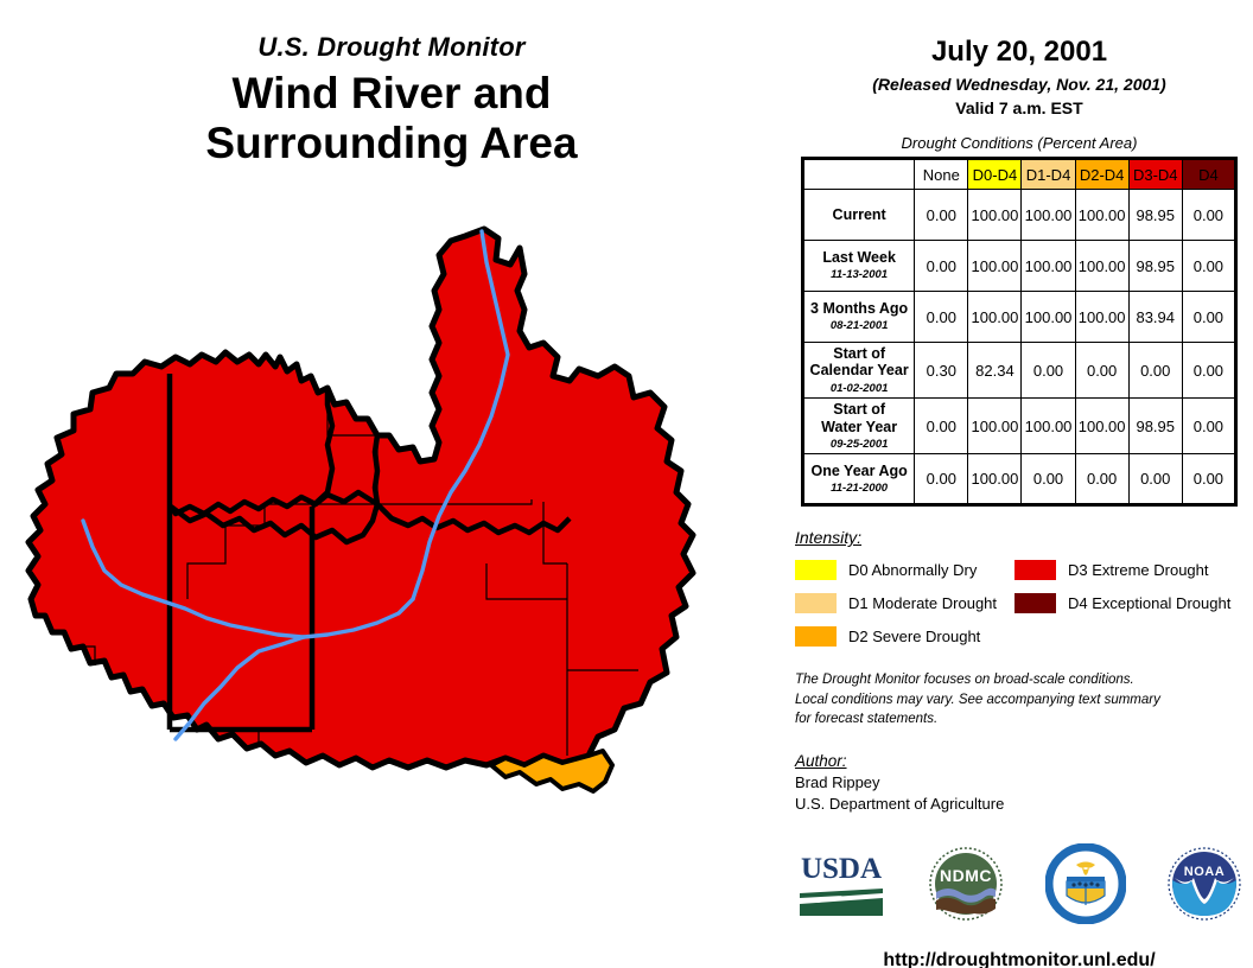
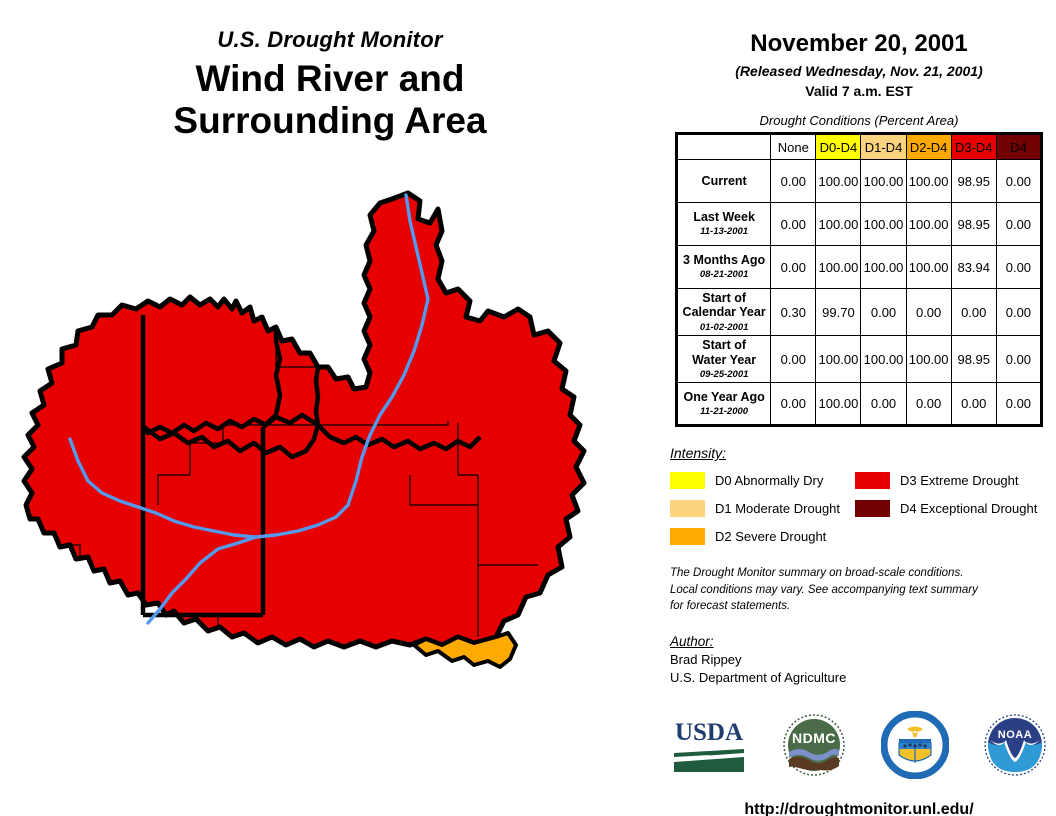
  U.S. Drought Monitor
  Wind River and
  Surrounding Area
- July 20, 2001
+ November 20, 2001
  (Released Wednesday, Nov. 21, 2001)
  Valid 7 a.m. EST
  Drought Conditions (Percent Area)
  	None	D0-D4	D1-D4	D2-D4	D3-D4	D4
  Current	0.00	100.00	100.00	100.00	98.95	0.00
  Last Week 11-13-2001	0.00	100.00	100.00	100.00	98.95	0.00
  3 Months Ago 08-21-2001	0.00	100.00	100.00	100.00	83.94	0.00
- Start of Calendar Year 01-02-2001	0.30	82.34	0.00	0.00	0.00	0.00
+ Start of Calendar Year 01-02-2001	0.30	99.70	0.00	0.00	0.00	0.00
  Start of Water Year 09-25-2001	0.00	100.00	100.00	100.00	98.95	0.00
  One Year Ago 11-21-2000	0.00	100.00	0.00	0.00	0.00	0.00
  Intensity:
  D0 Abnormally Dry
  D1 Moderate Drought
  D2 Severe Drought
  D3 Extreme Drought
  D4 Exceptional Drought
- The Drought Monitor focuses on broad-scale conditions.
+ The Drought Monitor summary on broad-scale conditions.
  Local conditions may vary. See accompanying text summary
  for forecast statements.
  Author:
  Brad Rippey
  U.S. Department of Agriculture
  USDA
  NDMC
  NOAA
  http://droughtmonitor.unl.edu/
